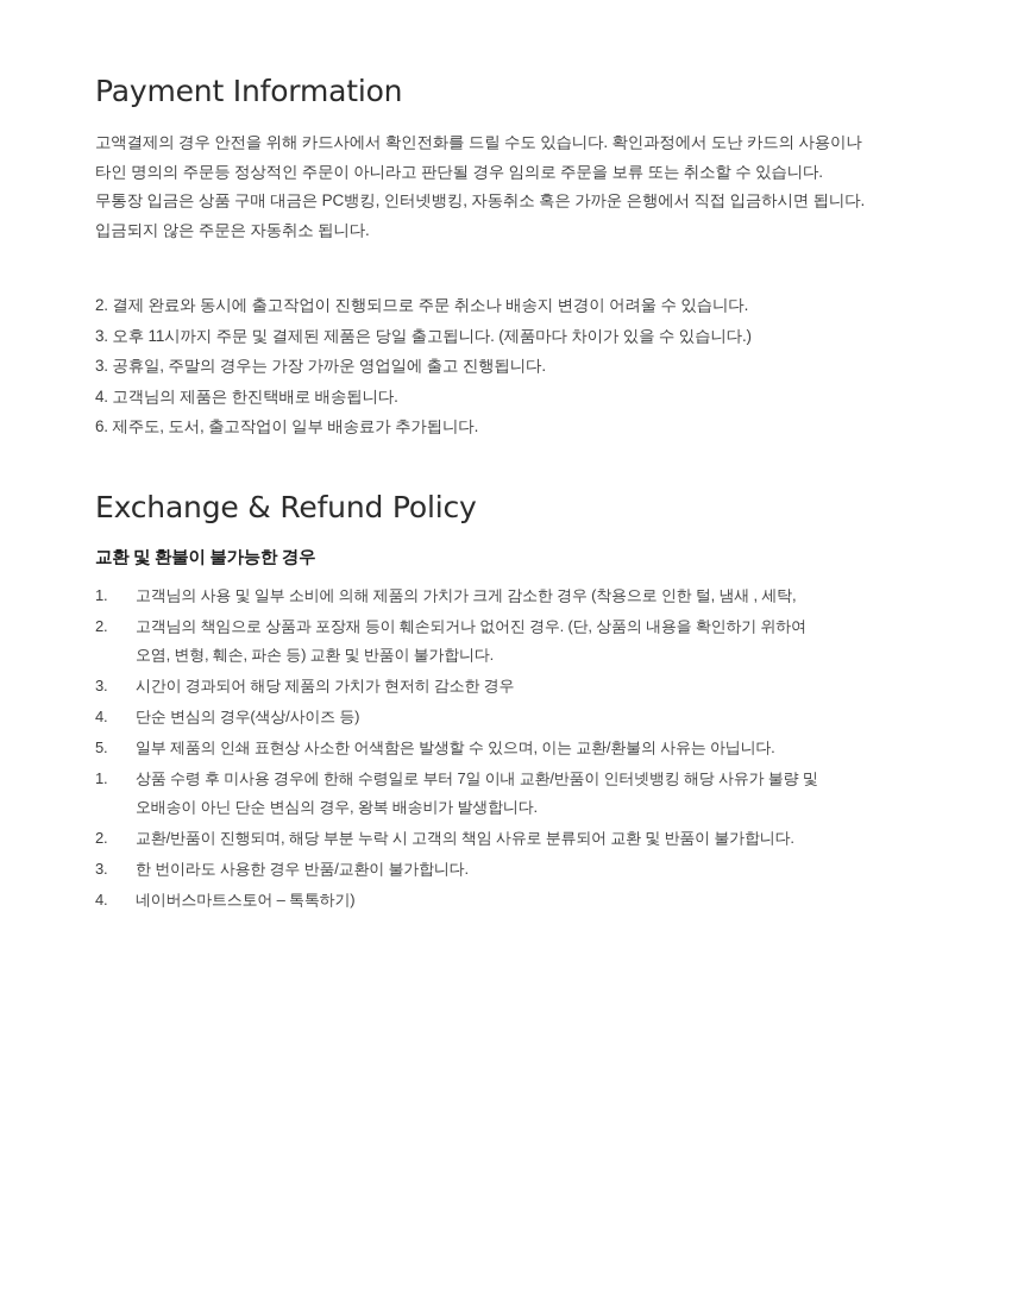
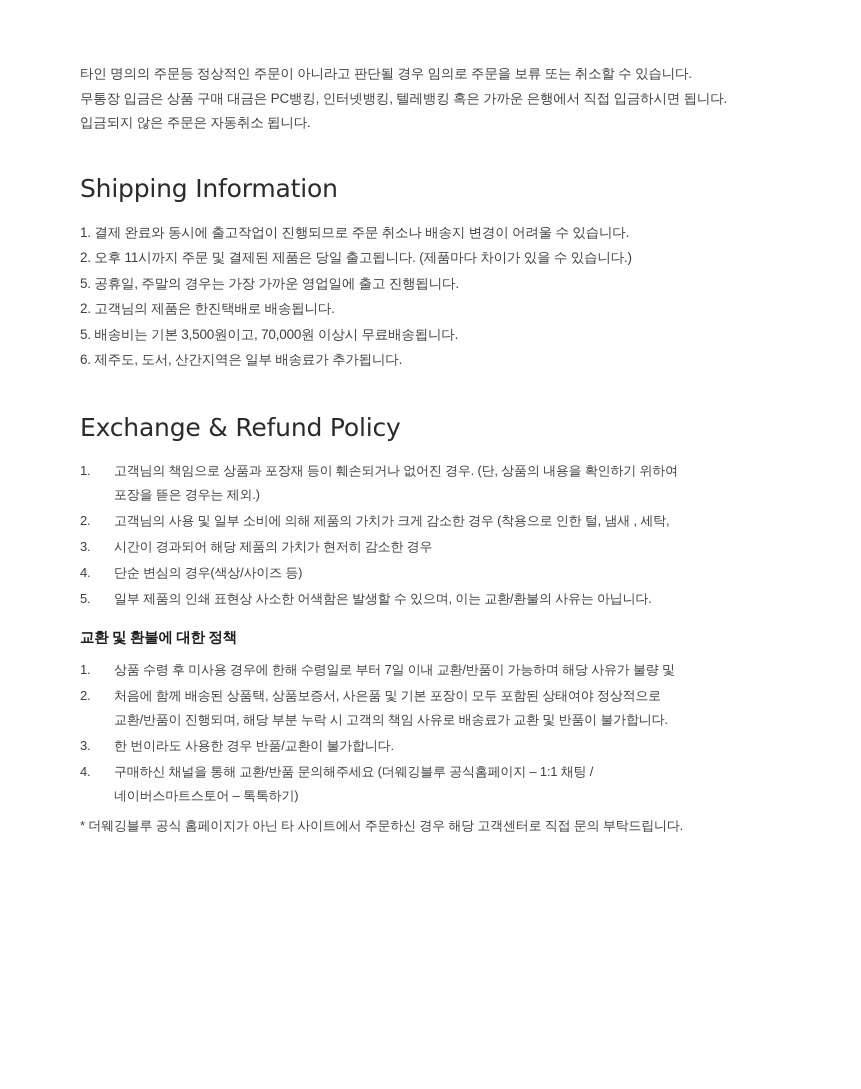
- Payment Information
- 고액결제의 경우 안전을 위해 카드사에서 확인전화를 드릴 수도 있습니다. 확인과정에서 도난 카드의 사용이나
  타인 명의의 주문등 정상적인 주문이 아니라고 판단될 경우 임의로 주문을 보류 또는 취소할 수 있습니다.
- 무통장 입금은 상품 구매 대금은 PC뱅킹, 인터넷뱅킹, 자동취소 혹은 가까운 은행에서 직접 입금하시면 됩니다.
+ 무통장 입금은 상품 구매 대금은 PC뱅킹, 인터넷뱅킹, 텔레뱅킹 혹은 가까운 은행에서 직접 입금하시면 됩니다.
  입금되지 않은 주문은 자동취소 됩니다.
+ Shipping Information
- 2. 결제 완료와 동시에 출고작업이 진행되므로 주문 취소나 배송지 변경이 어려울 수 있습니다.
+ 1. 결제 완료와 동시에 출고작업이 진행되므로 주문 취소나 배송지 변경이 어려울 수 있습니다.
- 3. 오후 11시까지 주문 및 결제된 제품은 당일 출고됩니다. (제품마다 차이가 있을 수 있습니다.)
+ 2. 오후 11시까지 주문 및 결제된 제품은 당일 출고됩니다. (제품마다 차이가 있을 수 있습니다.)
- 3. 공휴일, 주말의 경우는 가장 가까운 영업일에 출고 진행됩니다.
+ 5. 공휴일, 주말의 경우는 가장 가까운 영업일에 출고 진행됩니다.
- 4. 고객님의 제품은 한진택배로 배송됩니다.
+ 2. 고객님의 제품은 한진택배로 배송됩니다.
+ 5. 배송비는 기본 3,500원이고, 70,000원 이상시 무료배송됩니다.
- 6. 제주도, 도서, 출고작업이 일부 배송료가 추가됩니다.
+ 6. 제주도, 도서, 산간지역은 일부 배송료가 추가됩니다.
  Exchange & Refund Policy
- 교환 및 환불이 불가능한 경우
  1.
- 고객님의 사용 및 일부 소비에 의해 제품의 가치가 크게 감소한 경우 (착용으로 인한 털, 냄새 , 세탁,
+ 고객님의 책임으로 상품과 포장재 등이 훼손되거나 없어진 경우. (단, 상품의 내용을 확인하기 위하여
+ 포장을 뜯은 경우는 제외.)
  2.
- 고객님의 책임으로 상품과 포장재 등이 훼손되거나 없어진 경우. (단, 상품의 내용을 확인하기 위하여
+ 고객님의 사용 및 일부 소비에 의해 제품의 가치가 크게 감소한 경우 (착용으로 인한 털, 냄새 , 세탁,
- 오염, 변형, 훼손, 파손 등) 교환 및 반품이 불가합니다.
  3.
  시간이 경과되어 해당 제품의 가치가 현저히 감소한 경우
  4.
  단순 변심의 경우(색상/사이즈 등)
  5.
  일부 제품의 인쇄 표현상 사소한 어색함은 발생할 수 있으며, 이는 교환/환불의 사유는 아닙니다.
+ 교환 및 환불에 대한 정책
  1.
- 상품 수령 후 미사용 경우에 한해 수령일로 부터 7일 이내 교환/반품이 인터넷뱅킹 해당 사유가 불량 및
+ 상품 수령 후 미사용 경우에 한해 수령일로 부터 7일 이내 교환/반품이 가능하며 해당 사유가 불량 및
- 오배송이 아닌 단순 변심의 경우, 왕복 배송비가 발생합니다.
  2.
+ 처음에 함께 배송된 상품택, 상품보증서, 사은품 및 기본 포장이 모두 포함된 상태여야 정상적으로
- 교환/반품이 진행되며, 해당 부분 누락 시 고객의 책임 사유로 분류되어 교환 및 반품이 불가합니다.
+ 교환/반품이 진행되며, 해당 부분 누락 시 고객의 책임 사유로 배송료가 교환 및 반품이 불가합니다.
  3.
  한 번이라도 사용한 경우 반품/교환이 불가합니다.
  4.
+ 구매하신 채널을 통해 교환/반품 문의해주세요 (더웨깅블루 공식홈페이지 – 1:1 채팅 /
  네이버스마트스토어 – 톡톡하기)
+ * 더웨깅블루 공식 홈페이지가 아닌 타 사이트에서 주문하신 경우 해당 고객센터로 직접 문의 부탁드립니다.
